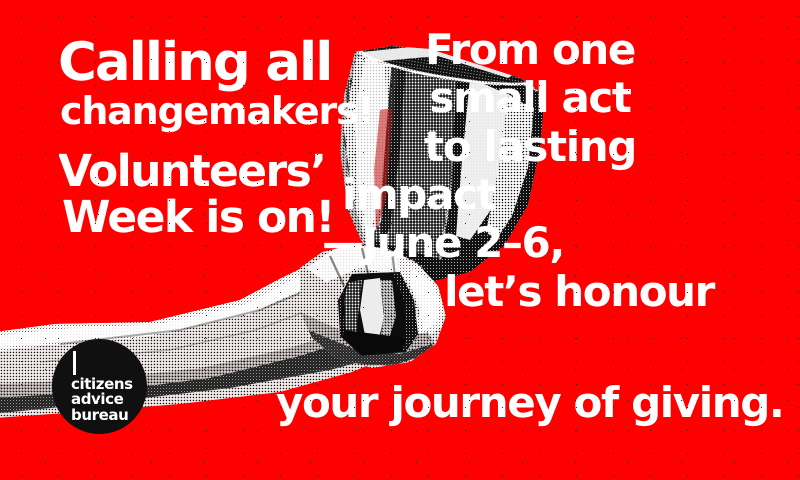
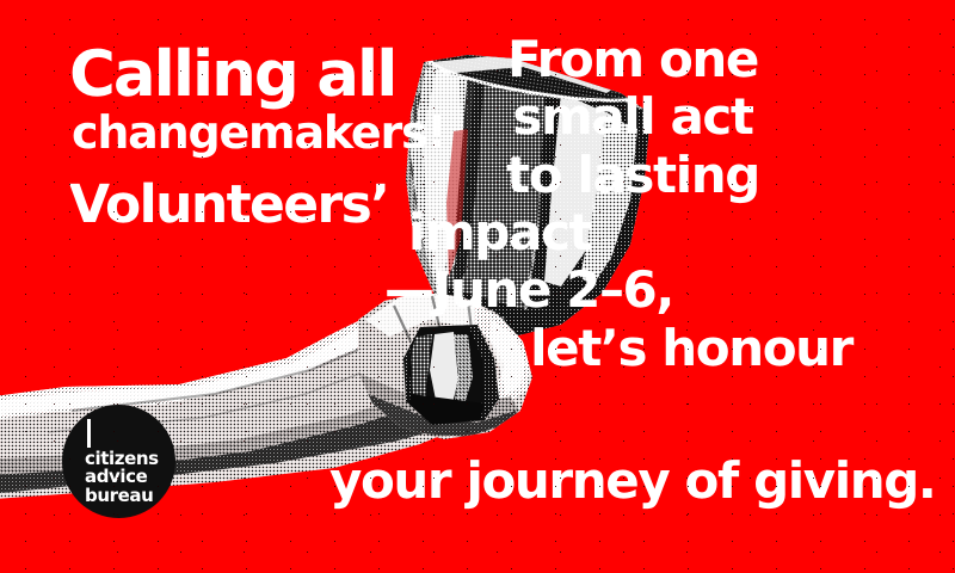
  Calling all
  changemakers!
  Volunteers’
- Week is on!
  From one
  small act
  to lasting
  impact
  —June 2–6,
  let’s honour
  your journey of giving.
  citizens
  advice
  bureau
